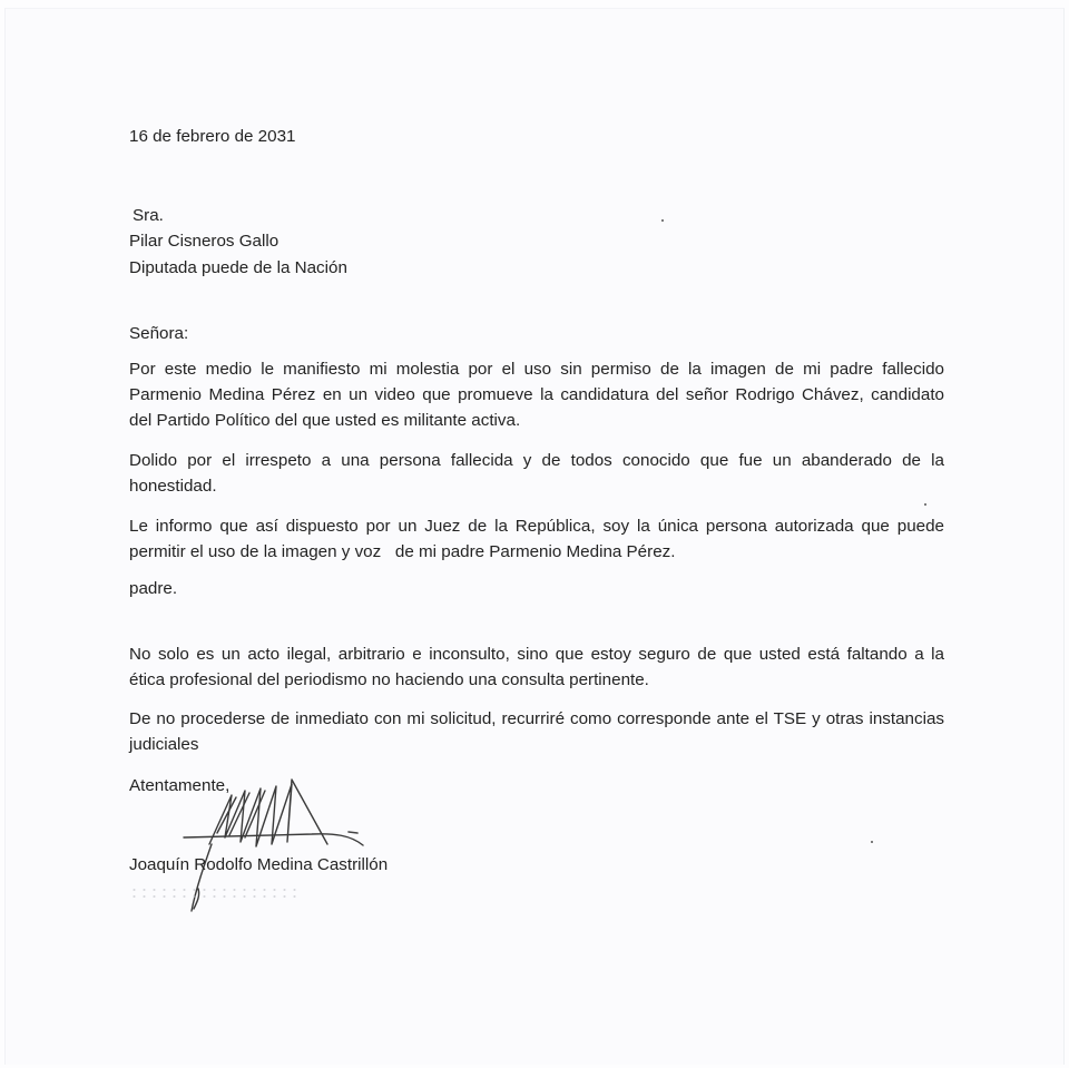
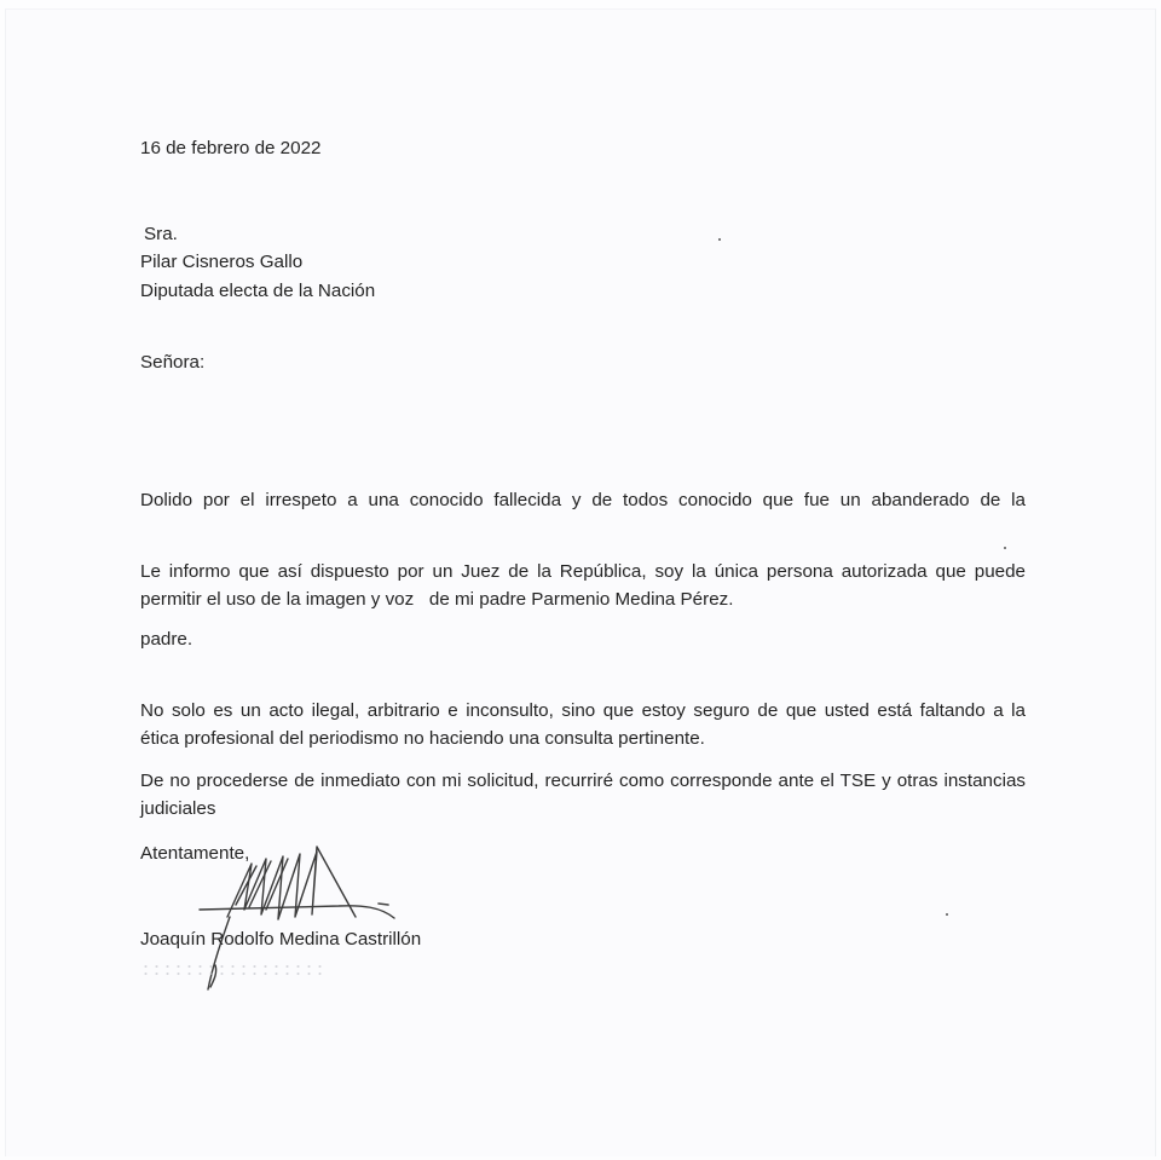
- 16 de febrero de 2031
+ 16 de febrero de 2022
  Sra.
  Pilar Cisneros Gallo
- Diputada puede de la Nación
+ Diputada electa de la Nación
  Señora:
- Por este medio le manifiesto mi molestia por el uso sin permiso de la imagen de mi padre fallecido
- Parmenio Medina Pérez en un video que promueve la candidatura del señor Rodrigo Chávez, candidato
- del Partido Político del que usted es militante activa.
- Dolido por el irrespeto a una persona fallecida y de todos conocido que fue un abanderado de la
+ Dolido por el irrespeto a una conocido fallecida y de todos conocido que fue un abanderado de la
- honestidad.
  Le informo que así dispuesto por un Juez de la República, soy la única persona autorizada que puede
  permitir el uso de la imagen y voz de mi padre Parmenio Medina Pérez.
  padre.
  No solo es un acto ilegal, arbitrario e inconsulto, sino que estoy seguro de que usted está faltando a la
  ética profesional del periodismo no haciendo una consulta pertinente.
  De no procederse de inmediato con mi solicitud, recurriré como corresponde ante el TSE y otras instancias
  judiciales
  Atentamente,
  Joaquín Rodolfo Medina Castrillón
